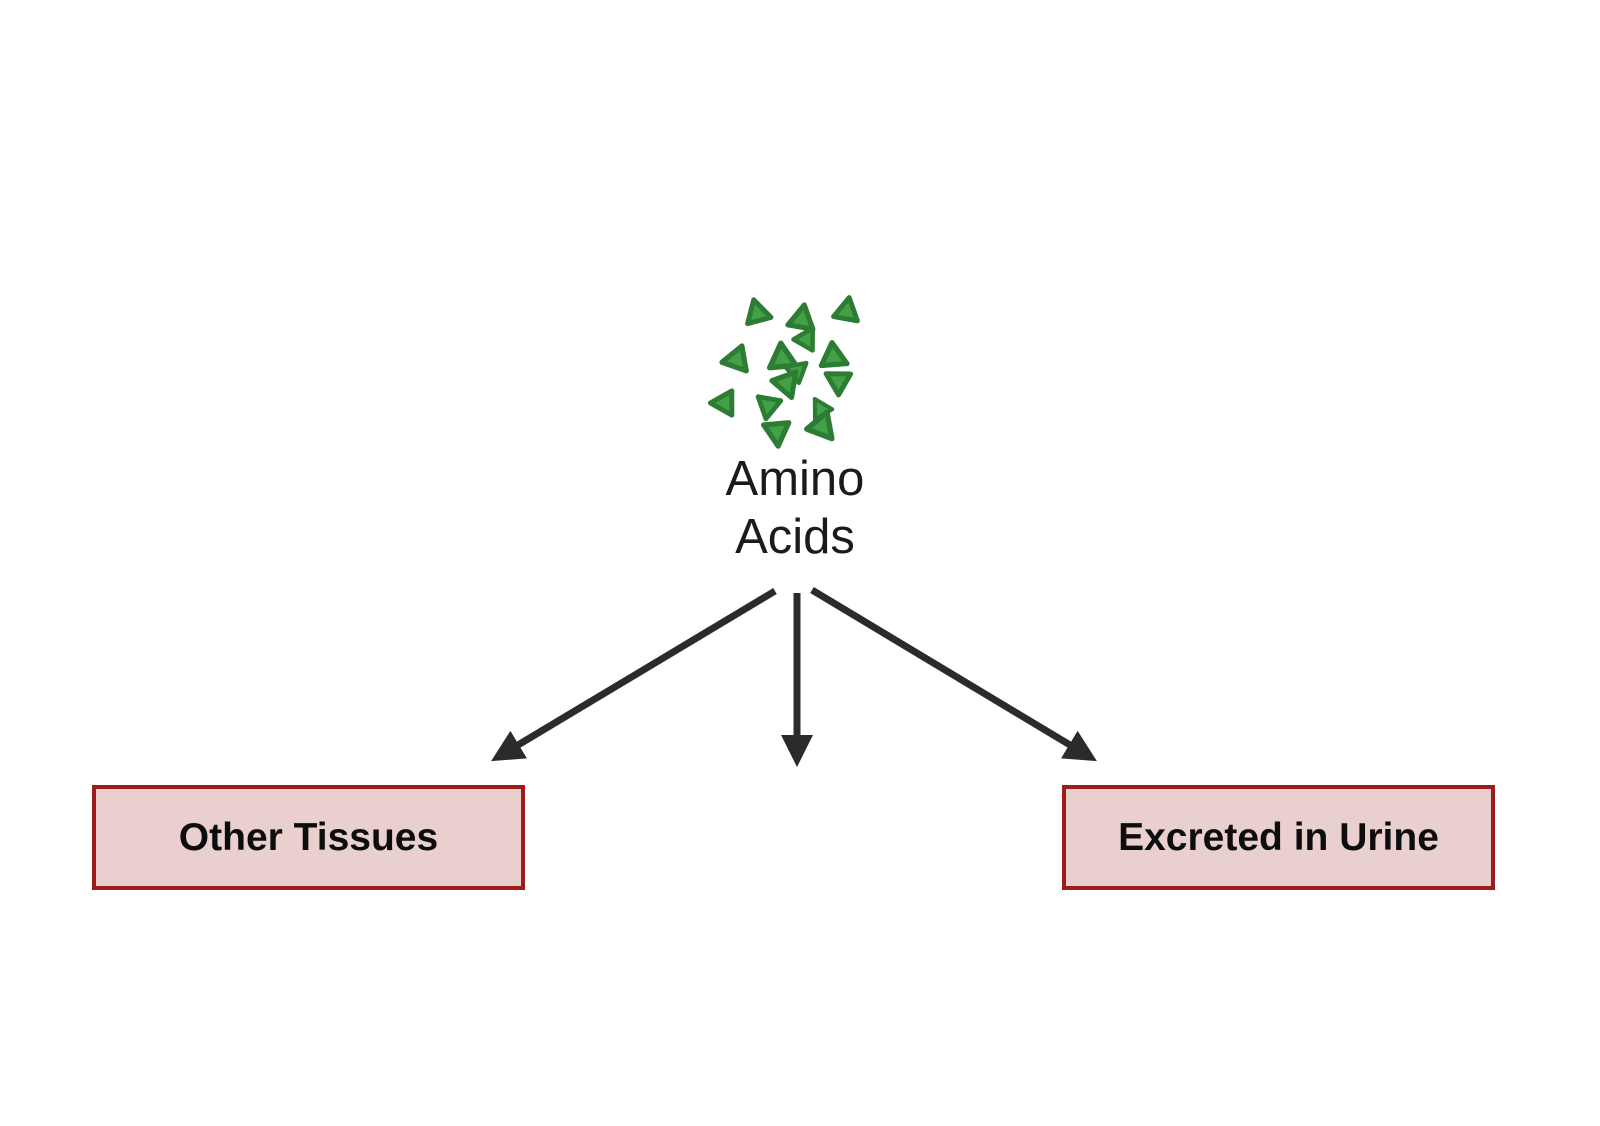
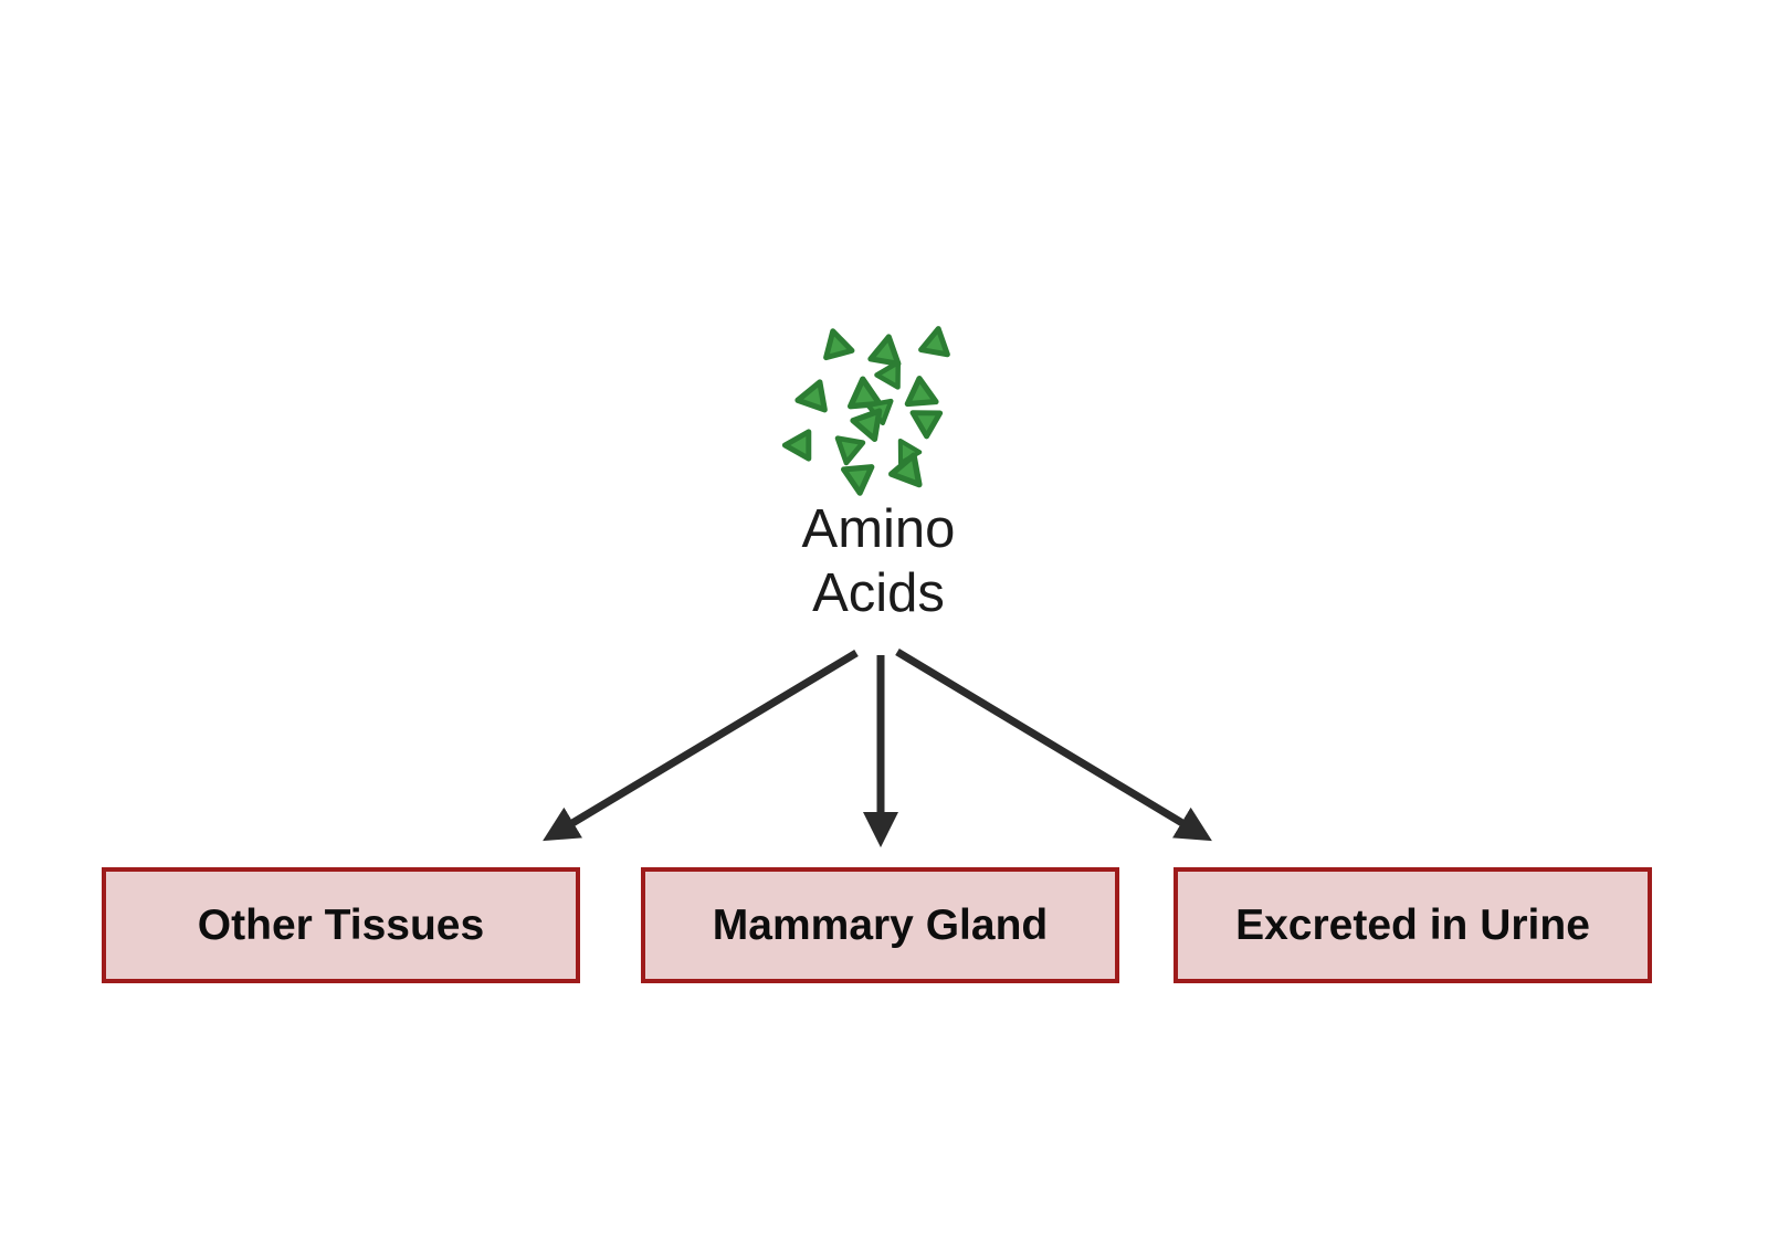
  Amino
  Acids
  Other Tissues
+ Mammary Gland
  Excreted in Urine
